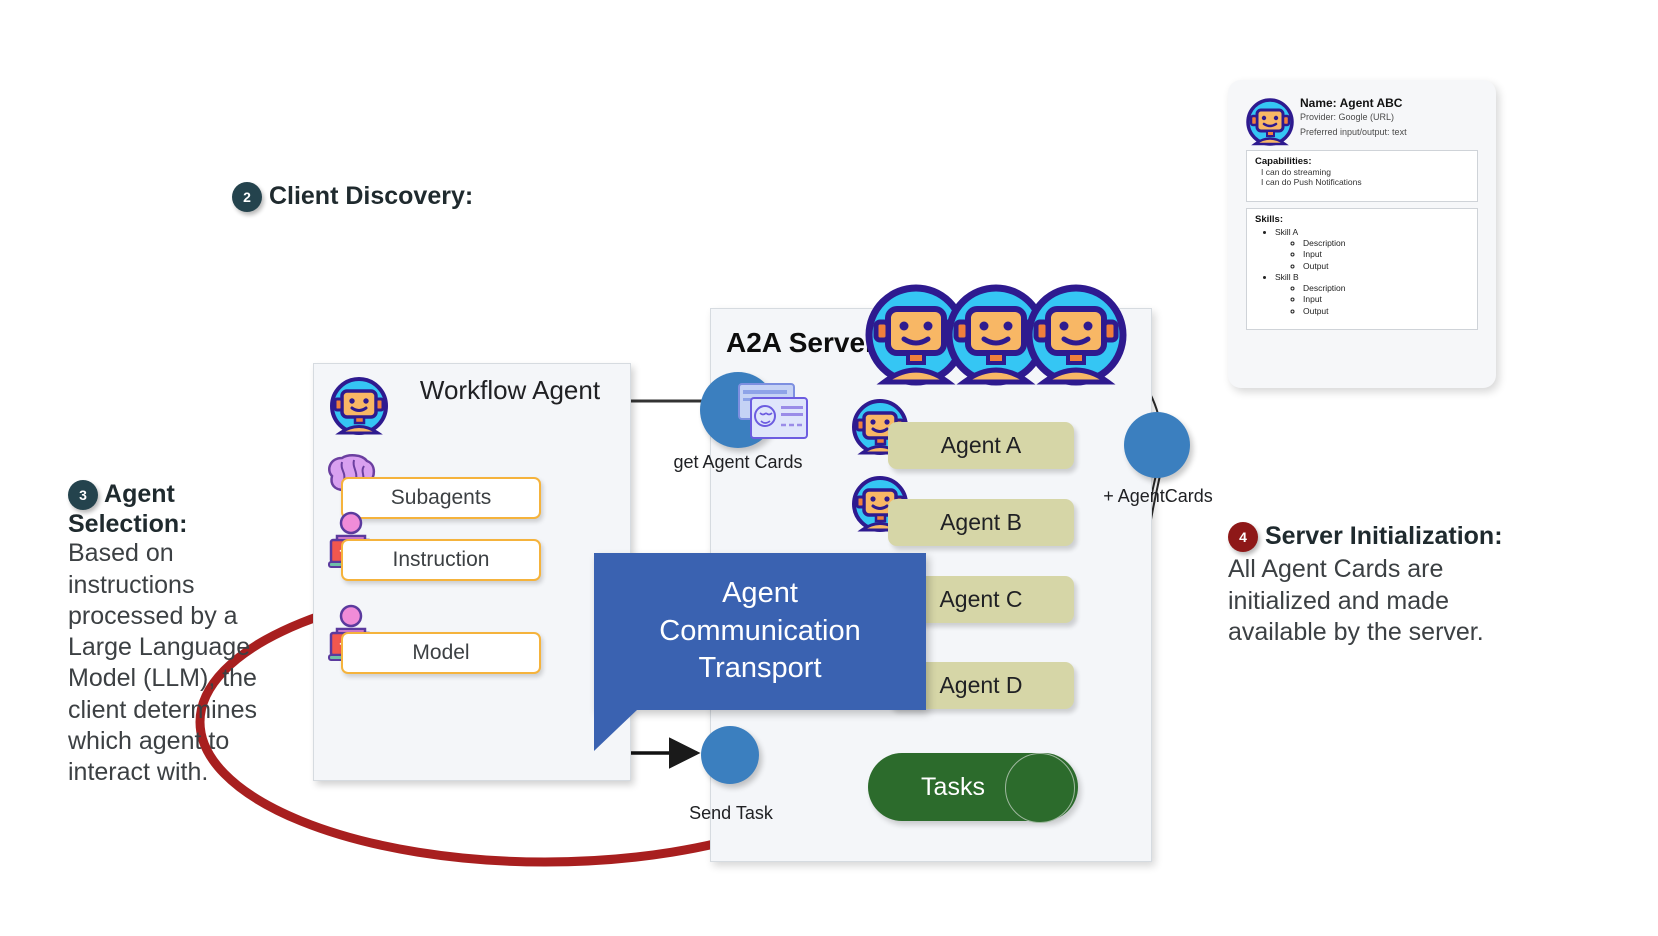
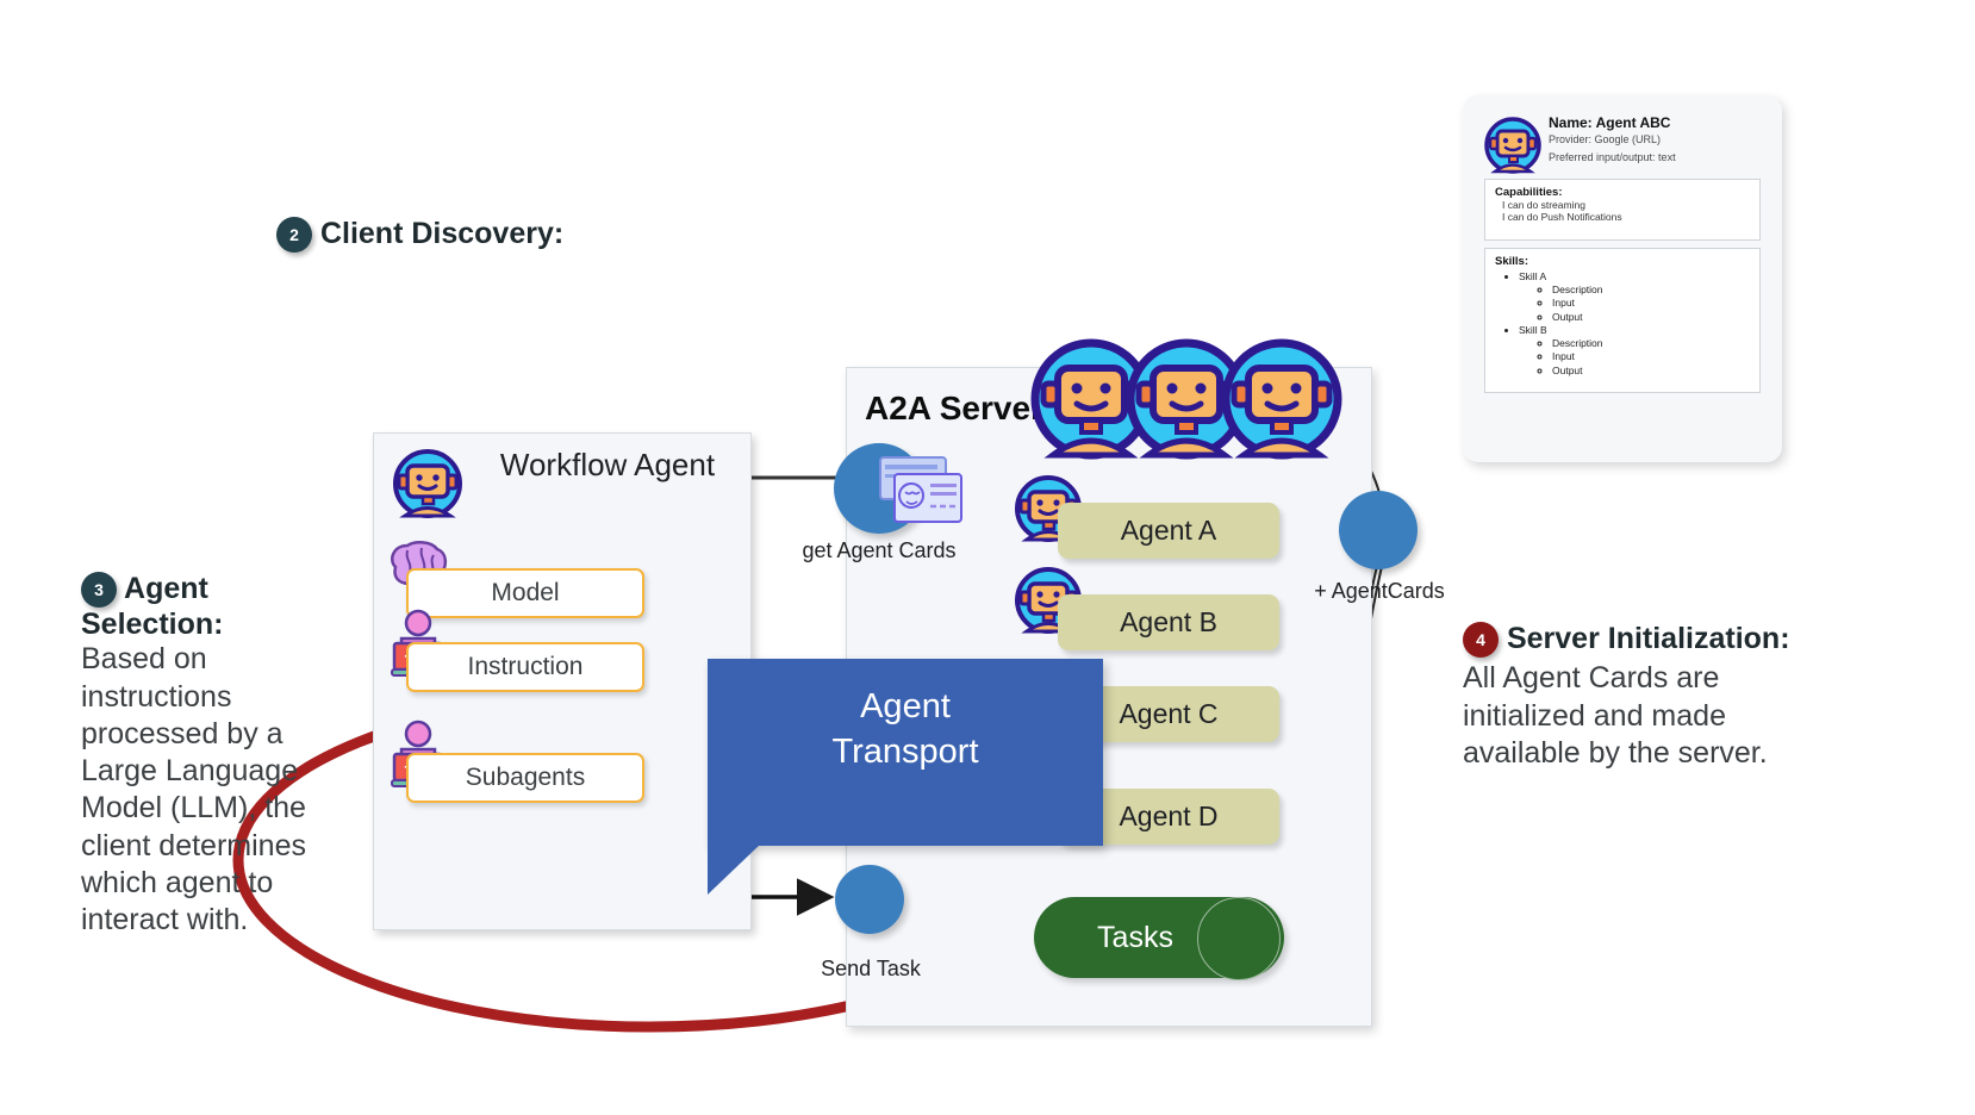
  2 Client Discovery:
  3 Agent Selection:
  Based on instructions processed by a Large Language Model (LLM), the client determines which agent to interact with.
  4 Server Initialization:
  All Agent Cards are initialized and made available by the server.
  A2A Serve
  get Agent Cards
  Agent A
  Agent B
  Agent C
  Agent D
  Tasks
  + AgentCards
  Workflow Agent
- Subagents
+ Model
  Instruction
- Model
+ Subagents
  Send Task
  Agent
- Communication
  Transport
  Name: Agent ABC
  Provider: Google (URL)
  Preferred input/output: text
  Capabilities:
  I can do streaming
  I can do Push Notifications
  Skills:
  Skill A
  Description
  Input
  Output
  Skill B
  Description
  Input
  Output
